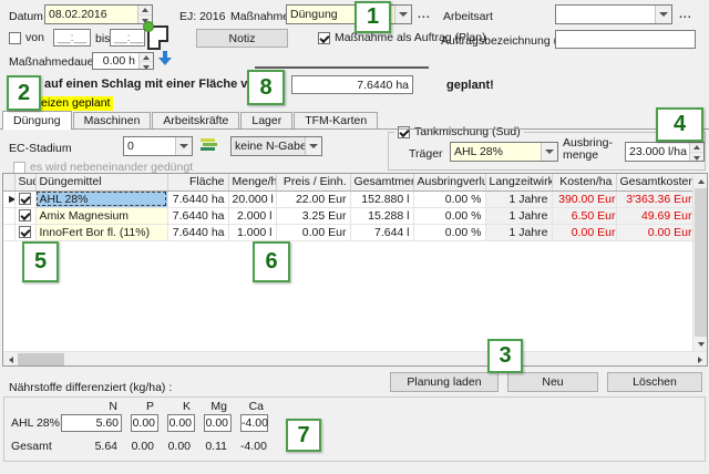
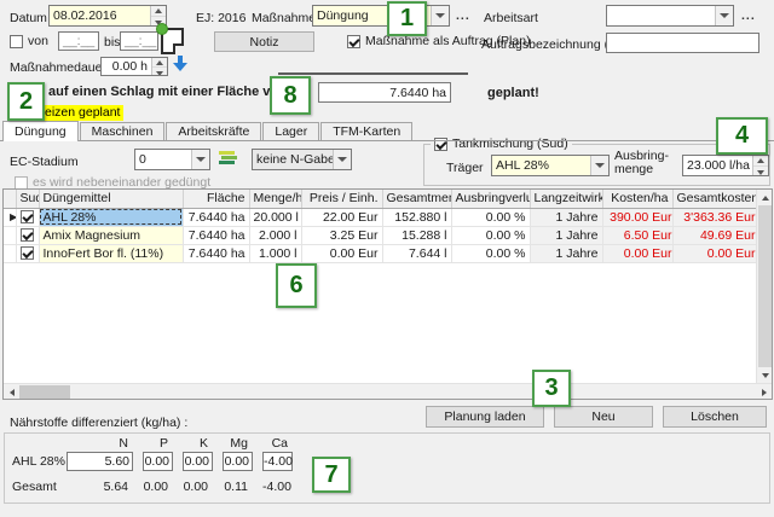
  Datum
  08.02.2016
  EJ: 2016
  Maßnahm
  Düngung
  ...
  Arbeitsart
  ...
  von
  __:__
  bis
  __:__
  Notiz
  Maßnahme als Auftrag (Plan)
  Auftragsbezeichnung
  Maßnahmedaue
  0.00 h
  auf einen Schlag mit einer Fläche v
  7.6440 ha
  geplant!
  eizen geplant
  Düngung
  Maschinen
  Arbeitskräfte
  Lager
  TFM-Karten
  EC-Stadium
  0
  keine N-Gabe
  es wird nebeneinander gedüngt
  Tankmischung (Sud)
  Träger
  AHL 28%
  Ausbring-
  menge
  23.000 l/ha
  	Su	Düngemittel	Fläche	Menge/h	Preis / Einh.	Gesamtme	Ausbringverl	Langzeitwirk	Kosten/ha	Gesamtkoste
  ►		AHL 28%	7.6440 ha	20.000 l	22.00 Eur	152.880 l	0.00 %	1 Jahre	390.00 Eur	3'363.36 Eur
  		Amix Magnesium	7.6440 ha	2.000 l	3.25 Eur	15.288 l	0.00 %	1 Jahre	6.50 Eur	49.69 Eur
  		InnoFert Bor fl. (11%)	7.6440 ha	1.000 l	0.00 Eur	7.644 l	0.00 %	1 Jahre	0.00 Eur	0.00 Eur
  Planung laden
  Neu
  Löschen
  Nährstoffe differenziert (kg/ha) :
  N
  P
  K
  Mg
  Ca
  AHL 28%
  5.60
  0.00
  0.00
  0.00
  -4.00
  Gesamt
  5.64
  0.00
  0.00
  0.11
  -4.00
  1
  2
  3
  4
- 5
  6
  7
  8
